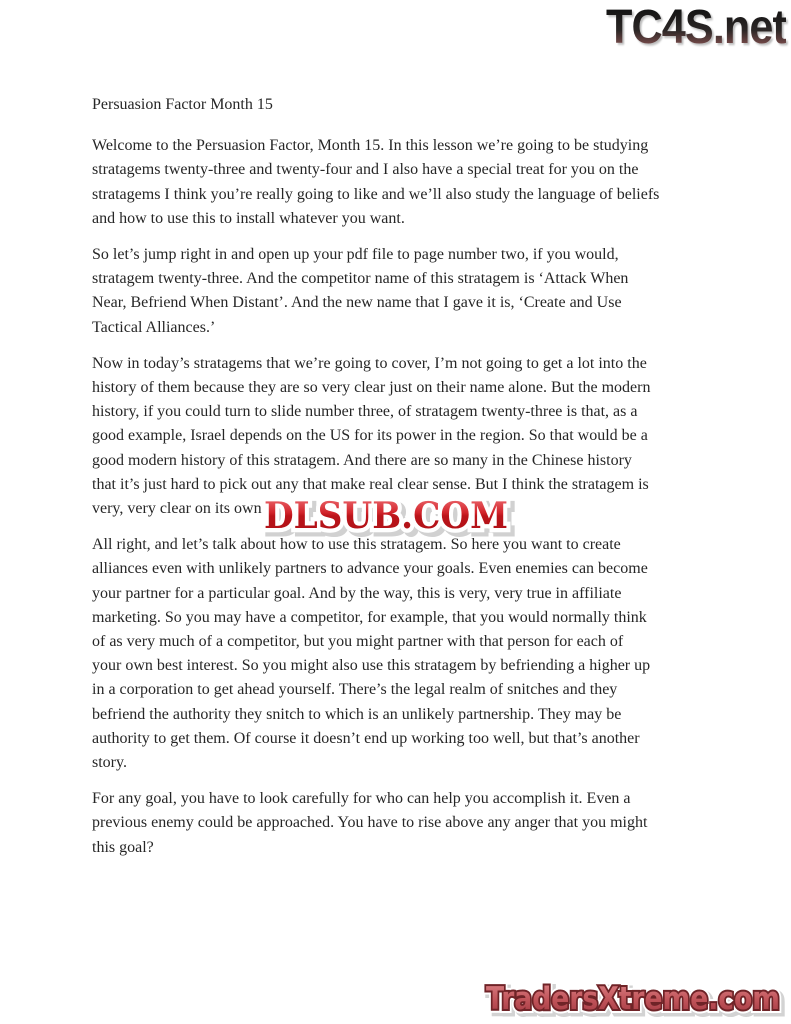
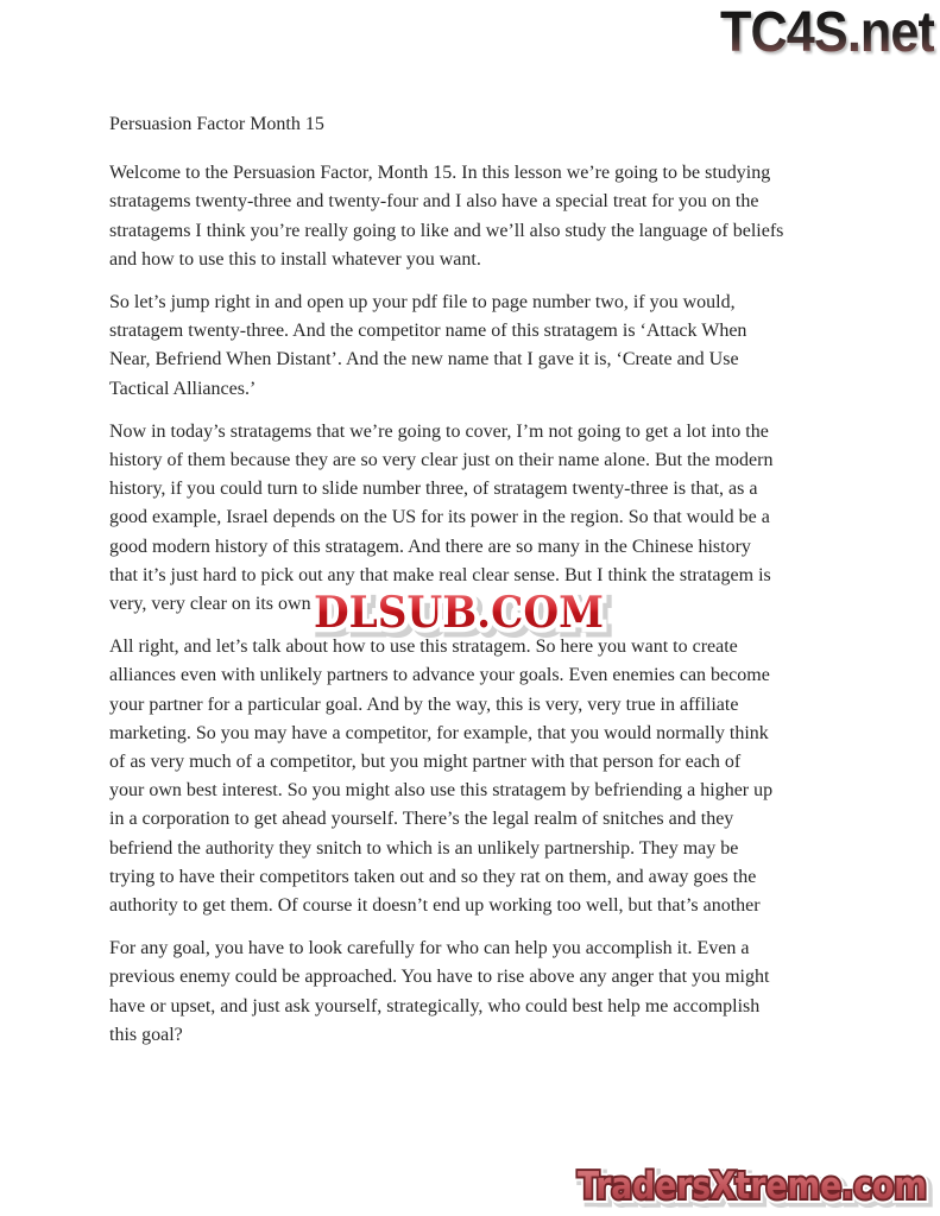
  TC4S.net
  Persuasion Factor Month 15
  Welcome to the Persuasion Factor, Month 15. In this lesson we’re going to be studying
  stratagems twenty-three and twenty-four and I also have a special treat for you on the
  stratagems I think you’re really going to like and we’ll also study the language of beliefs
  and how to use this to install whatever you want.
  So let’s jump right in and open up your pdf file to page number two, if you would,
  stratagem twenty-three. And the competitor name of this stratagem is ‘Attack When
  Near, Befriend When Distant’. And the new name that I gave it is, ‘Create and Use
  Tactical Alliances.’
  Now in today’s stratagems that we’re going to cover, I’m not going to get a lot into the
  history of them because they are so very clear just on their name alone. But the modern
  history, if you could turn to slide number three, of stratagem twenty-three is that, as a
  good example, Israel depends on the US for its power in the region. So that would be a
  good modern history of this stratagem. And there are so many in the Chinese history
  that it’s just hard to pick out any that make real clear sense. But I think the stratagem is
  very, very clear on its own
  All right, and let’s talk about how to use this stratagem. So here you want to create
  alliances even with unlikely partners to advance your goals. Even enemies can become
  your partner for a particular goal. And by the way, this is very, very true in affiliate
  marketing. So you may have a competitor, for example, that you would normally think
  of as very much of a competitor, but you might partner with that person for each of
  your own best interest. So you might also use this stratagem by befriending a higher up
  in a corporation to get ahead yourself. There’s the legal realm of snitches and they
  befriend the authority they snitch to which is an unlikely partnership. They may be
+ trying to have their competitors taken out and so they rat on them, and away goes the
  authority to get them. Of course it doesn’t end up working too well, but that’s another
- story.
  For any goal, you have to look carefully for who can help you accomplish it. Even a
  previous enemy could be approached. You have to rise above any anger that you might
+ have or upset, and just ask yourself, strategically, who could best help me accomplish
  this goal?
  DLSUB.COM
  TradersXtreme.com
